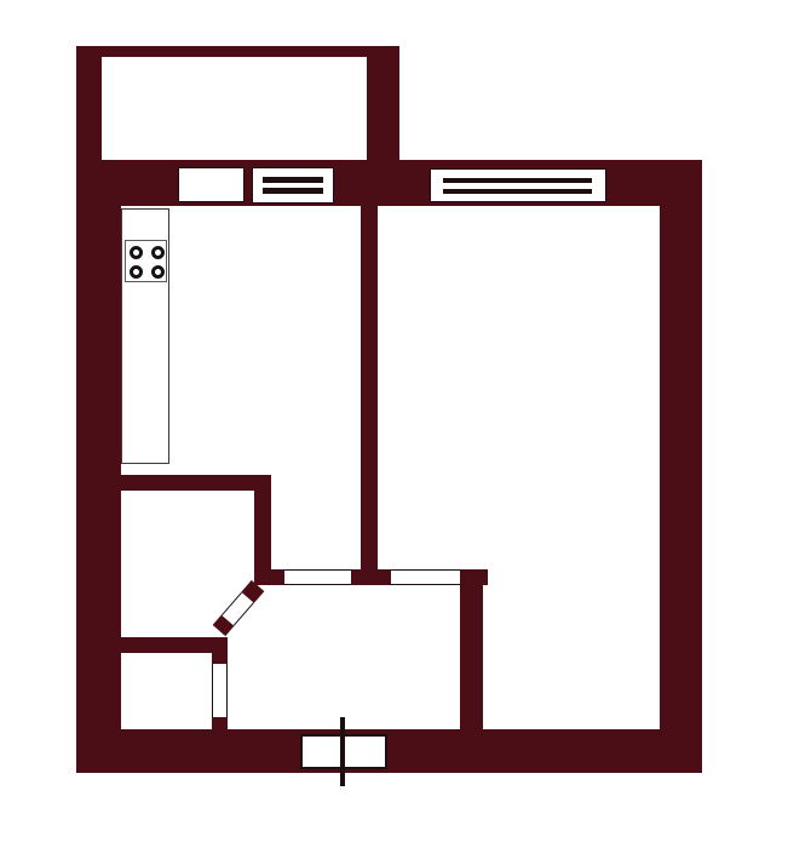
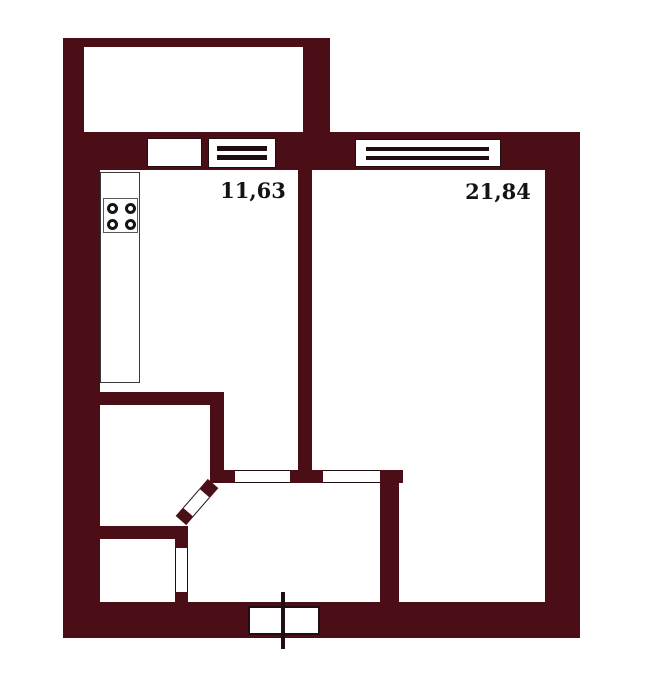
+ 11,63
+ 21,84
